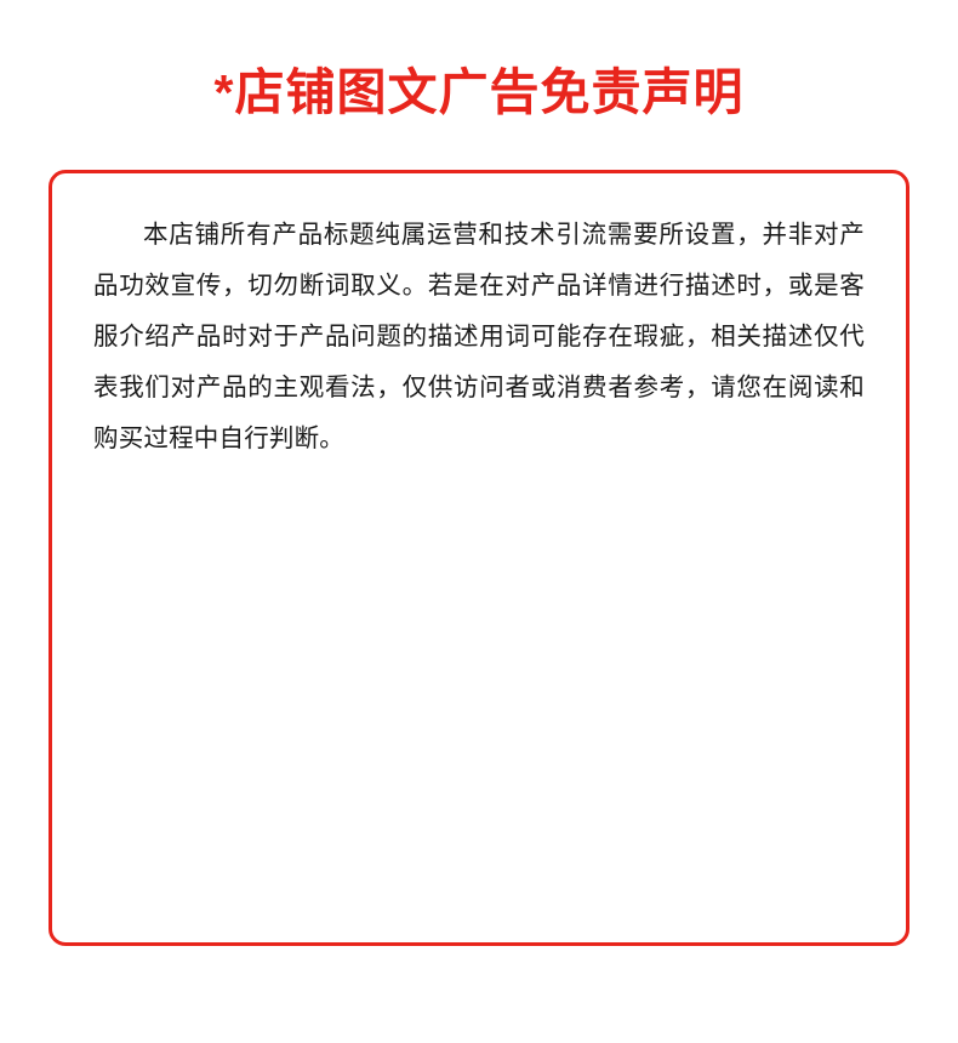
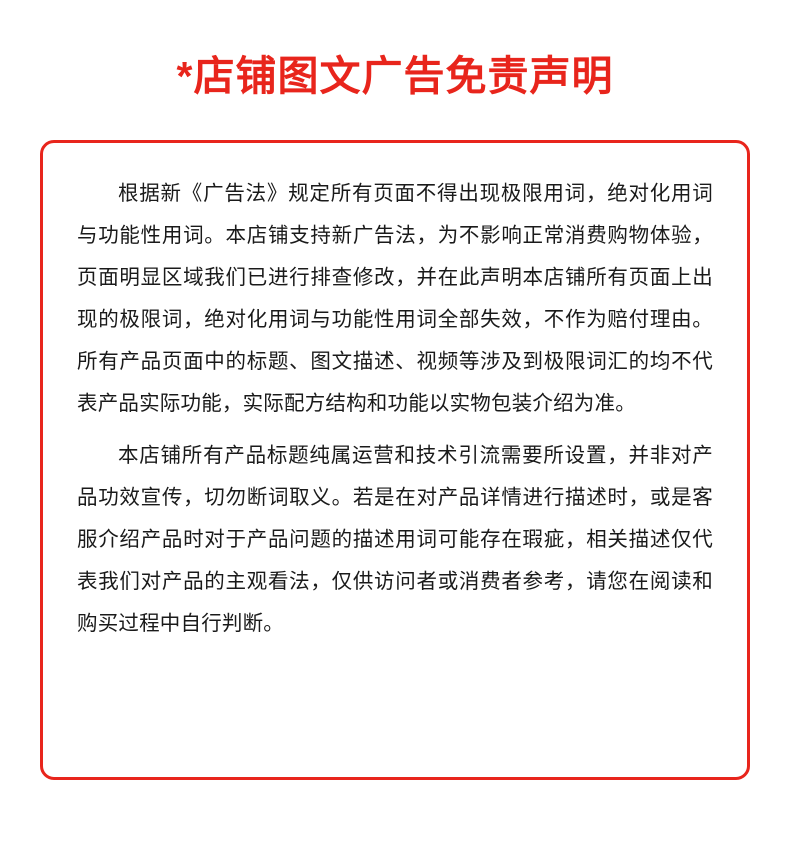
  *店铺图文广告免责声明
+ 根据新《广告法》规定所有页面不得出现极限用词，绝对化用词与功能性用词。本店铺支持新广告法，为不影响正常消费购物体验，页面明显区域我们已进行排查修改，并在此声明本店铺所有页面上出现的极限词，绝对化用词与功能性用词全部失效，不作为赔付理由。所有产品页面中的标题、图文描述、视频等涉及到极限词汇的均不代表产品实际功能，实际配方结构和功能以实物包装介绍为准。
  本店铺所有产品标题纯属运营和技术引流需要所设置，并非对产品功效宣传，切勿断词取义。若是在对产品详情进行描述时，或是客服介绍产品时对于产品问题的描述用词可能存在瑕疵，相关描述仅代表我们对产品的主观看法，仅供访问者或消费者参考，请您在阅读和购买过程中自行判断。
